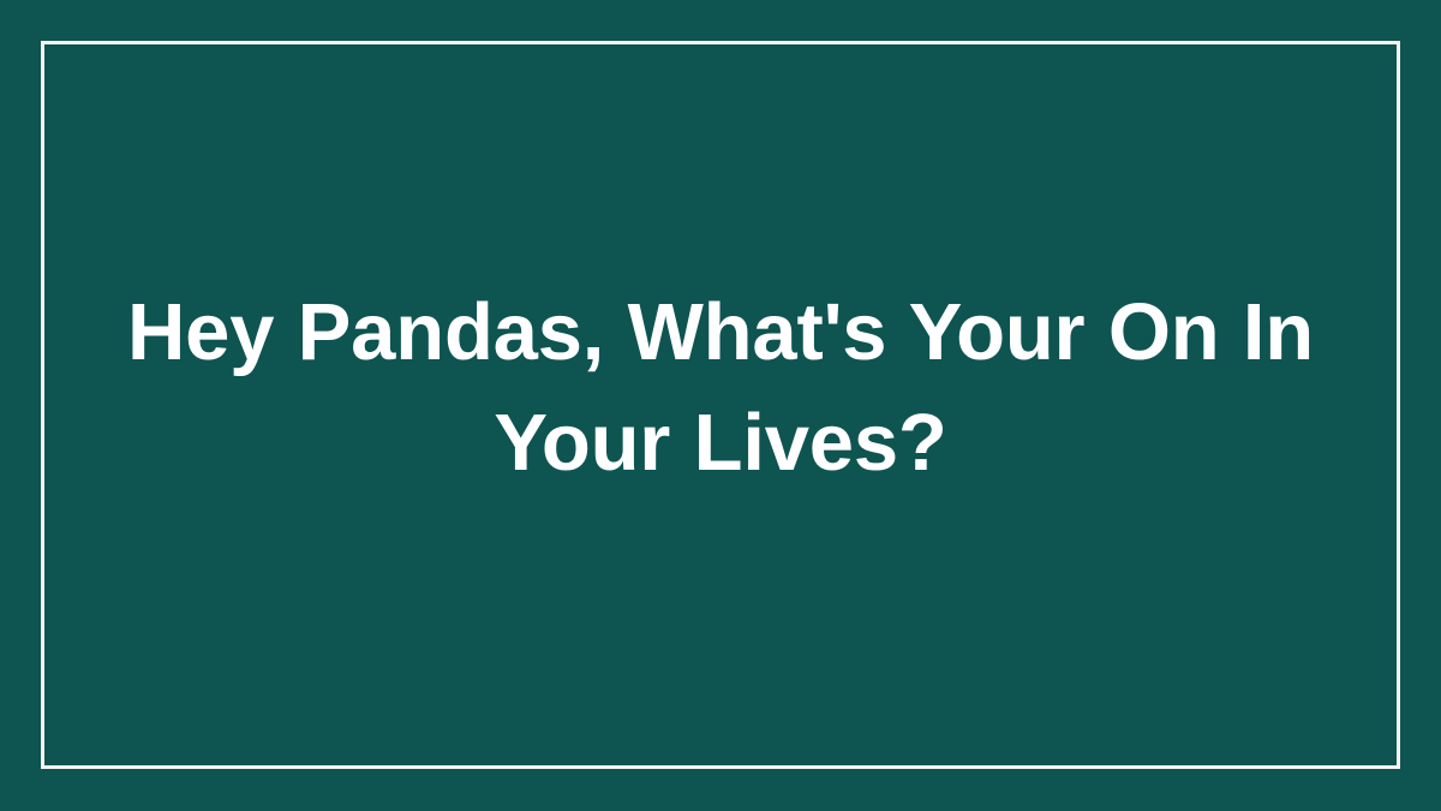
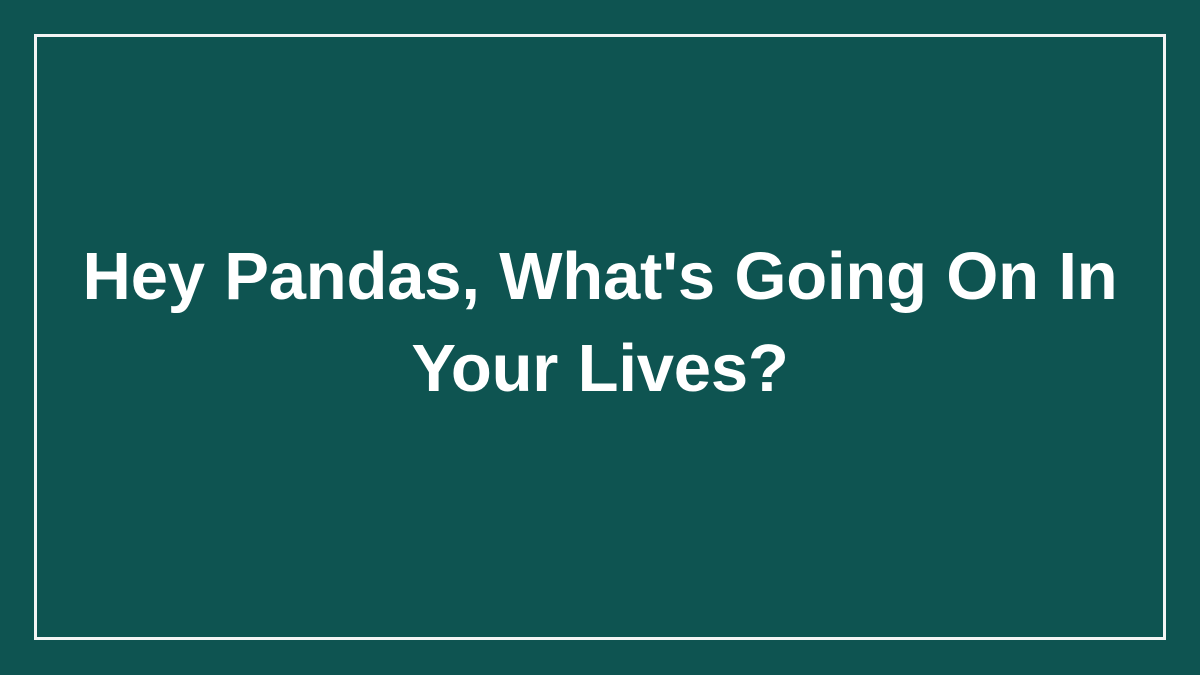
- Hey Pandas, What's Your On In Your Lives?
+ Hey Pandas, What's Going On In Your Lives?
